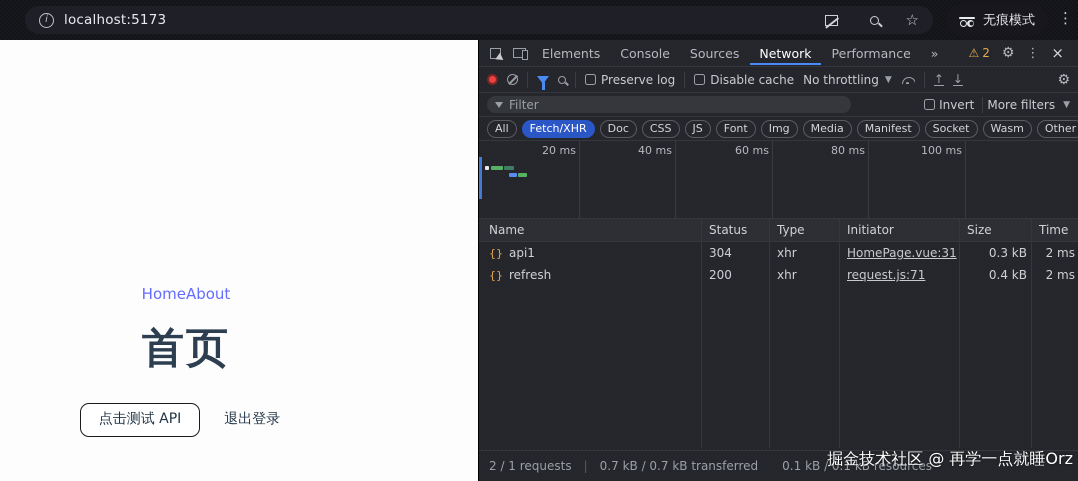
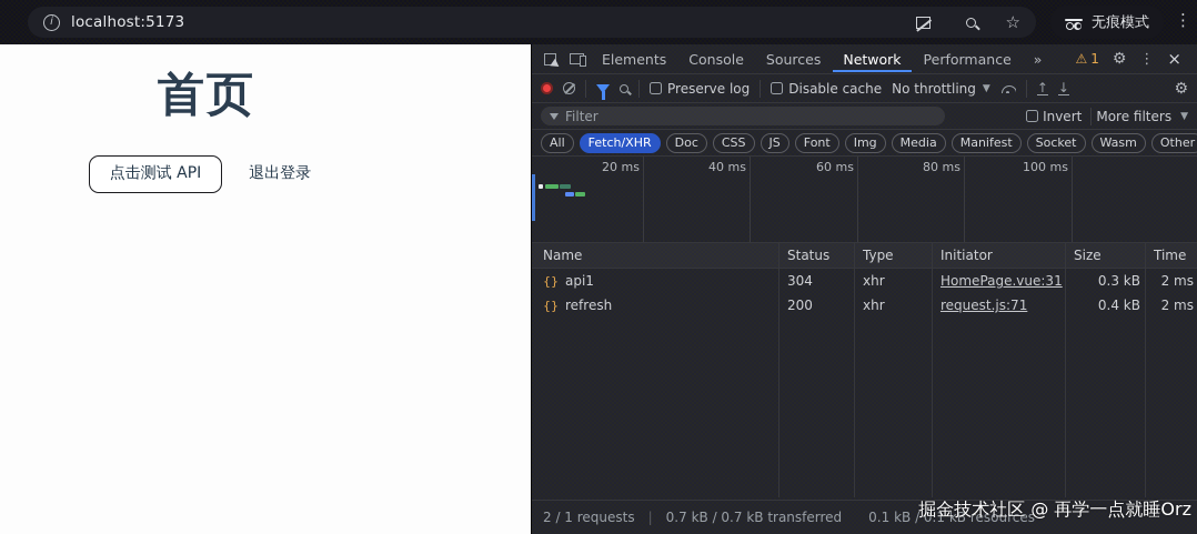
  i
  localhost:5173
  ☆
  无痕模式
  ⋮
- HomeAbout
  首页
  点击测试 API
  退出登录
  Elements
  Console
  Sources
  Network
  Performance
  »
  ⚠
- 2
+ 1
  ⚙
  ⋮
  ×
  Preserve log
  Disable cache
  No throttling
  ▼
  ↑
  ↓
  ⚙
  Filter
  Invert
  More filters
  ▼
  All
  Fetch/XHR
  Doc
  CSS
  JS
  Font
  Img
  Media
  Manifest
  Socket
  Wasm
  Other
  20 ms
  40 ms
  60 ms
  80 ms
  100 ms
  Name
  Status
  Type
  Initiator
  Size
  Time
  {}
  api1
  304
  xhr
  HomePage.vue:31
  0.3 kB
  2 ms
  {}
  refresh
  200
  xhr
  request.js:71
  0.4 kB
  2 ms
  2 / 1 requests
  |
  0.7 kB / 0.7 kB transferred
  0.1 kB / 0.1 kB resources
  掘金技术社区 @ 再学一点就睡Orz
